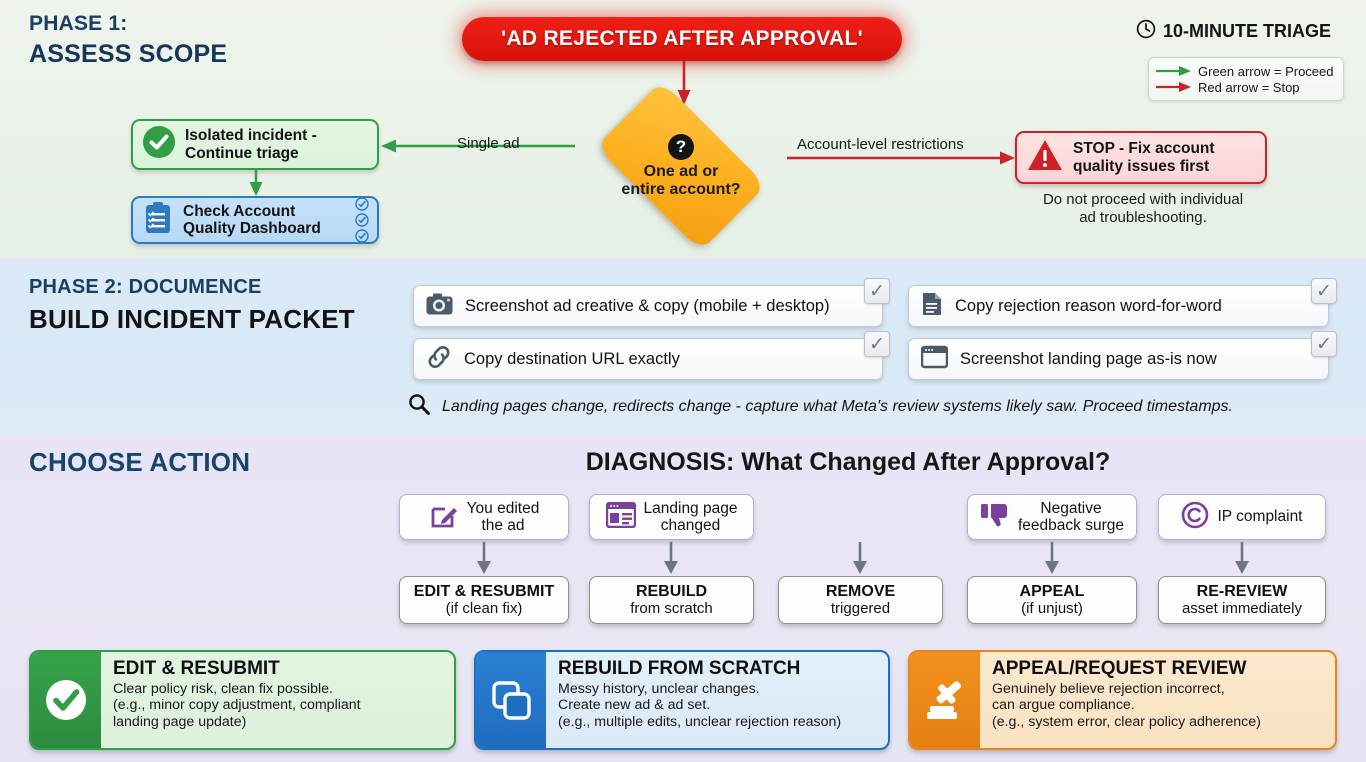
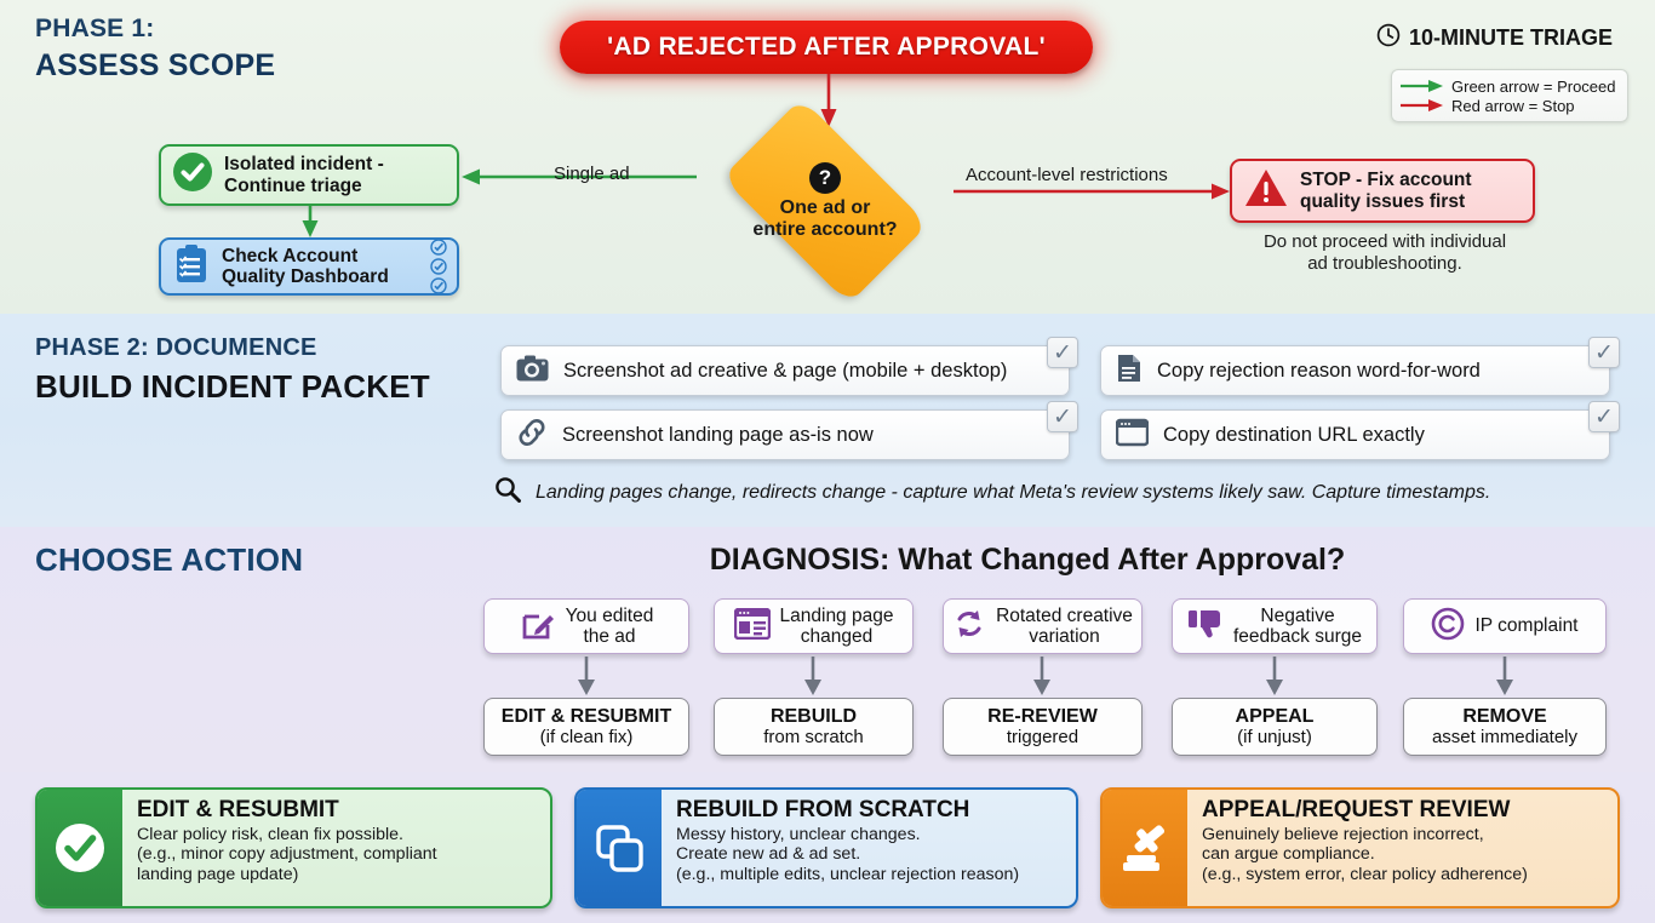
  PHASE 1:
  ASSESS SCOPE
  'AD REJECTED AFTER APPROVAL'
  ?
  One ad or
  entire account?
  Single ad
  Account-level restrictions
  Isolated incident -
  Continue triage
  Check Account
  Quality Dashboard
  STOP - Fix account
  quality issues first
  Do not proceed with individual
  ad troubleshooting.
  10-MINUTE TRIAGE
  Green arrow = Proceed
  Red arrow = Stop
  PHASE 2: DOCUMENCE
  BUILD INCIDENT PACKET
- Screenshot ad creative & copy (mobile + desktop)
+ Screenshot ad creative & page (mobile + desktop)
  ✓
  Copy rejection reason word-for-word
  ✓
- Copy destination URL exactly
+ Screenshot landing page as-is now
  ✓
- Screenshot landing page as-is now
+ Copy destination URL exactly
  ✓
- Landing pages change, redirects change - capture what Meta's review systems likely saw. Proceed timestamps.
+ Landing pages change, redirects change - capture what Meta's review systems likely saw. Capture timestamps.
  CHOOSE ACTION
  DIAGNOSIS: What Changed After Approval?
  You edited
  the ad
  EDIT & RESUBMIT
  (if clean fix)
  Landing page
  changed
  REBUILD
  from scratch
+ Rotated creative
+ variation
- REMOVE
+ RE-REVIEW
  triggered
  Negative
  feedback surge
  APPEAL
  (if unjust)
  IP complaint
- RE-REVIEW
+ REMOVE
  asset immediately
  EDIT & RESUBMIT
  Clear policy risk, clean fix possible.
  (e.g., minor copy adjustment, compliant
  landing page update)
  REBUILD FROM SCRATCH
  Messy history, unclear changes.
  Create new ad & ad set.
  (e.g., multiple edits, unclear rejection reason)
  APPEAL/REQUEST REVIEW
  Genuinely believe rejection incorrect,
  can argue compliance.
  (e.g., system error, clear policy adherence)
